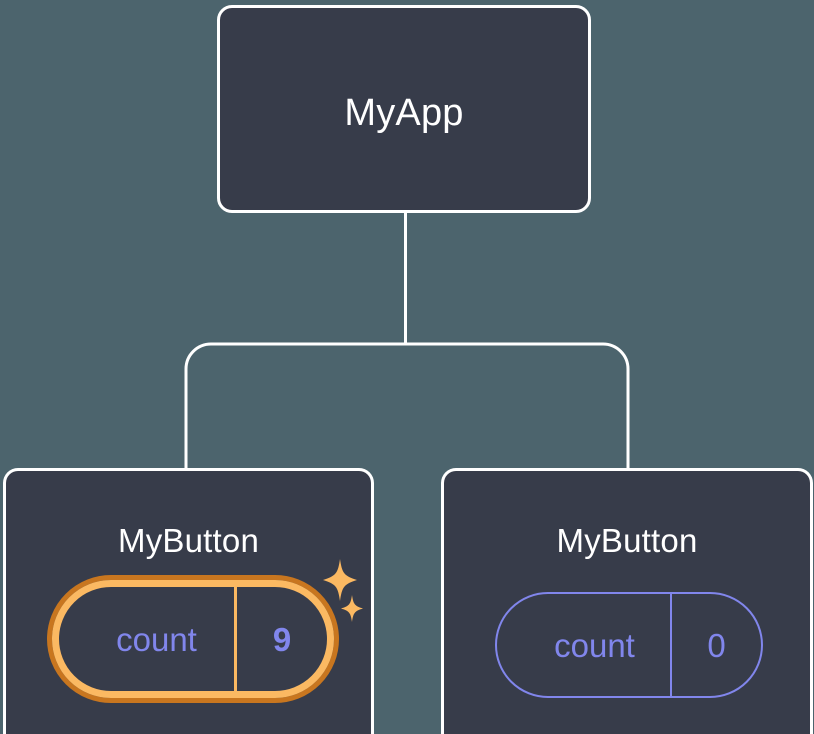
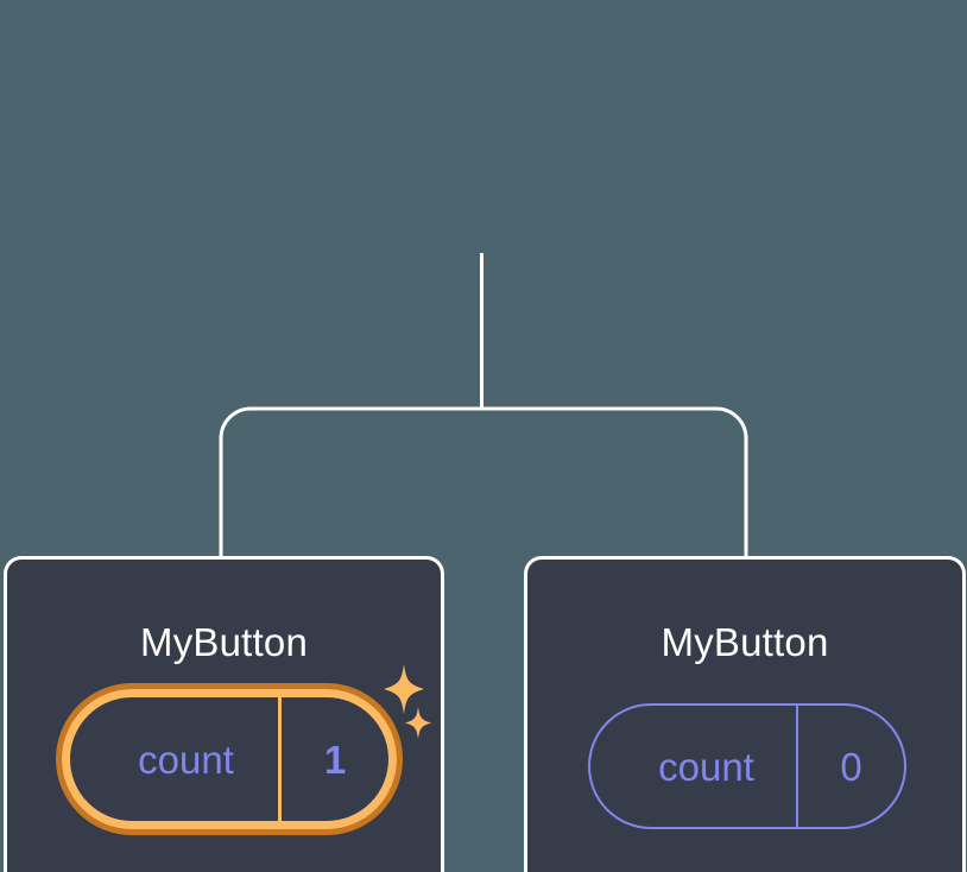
- MyApp
  MyButton
  count
- 9
+ 1
  MyButton
  count
  0
